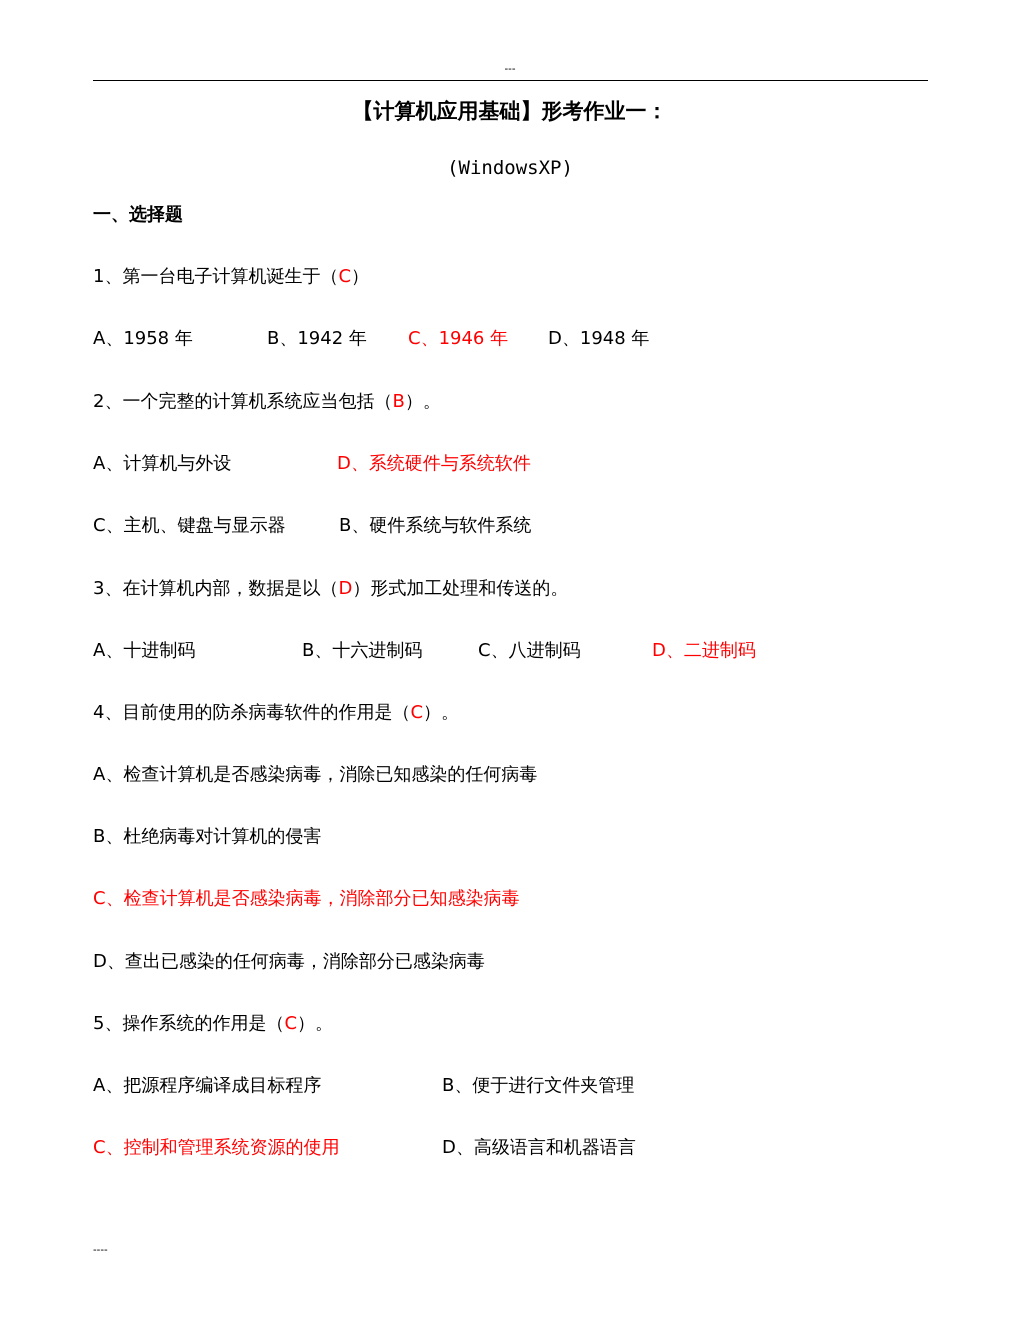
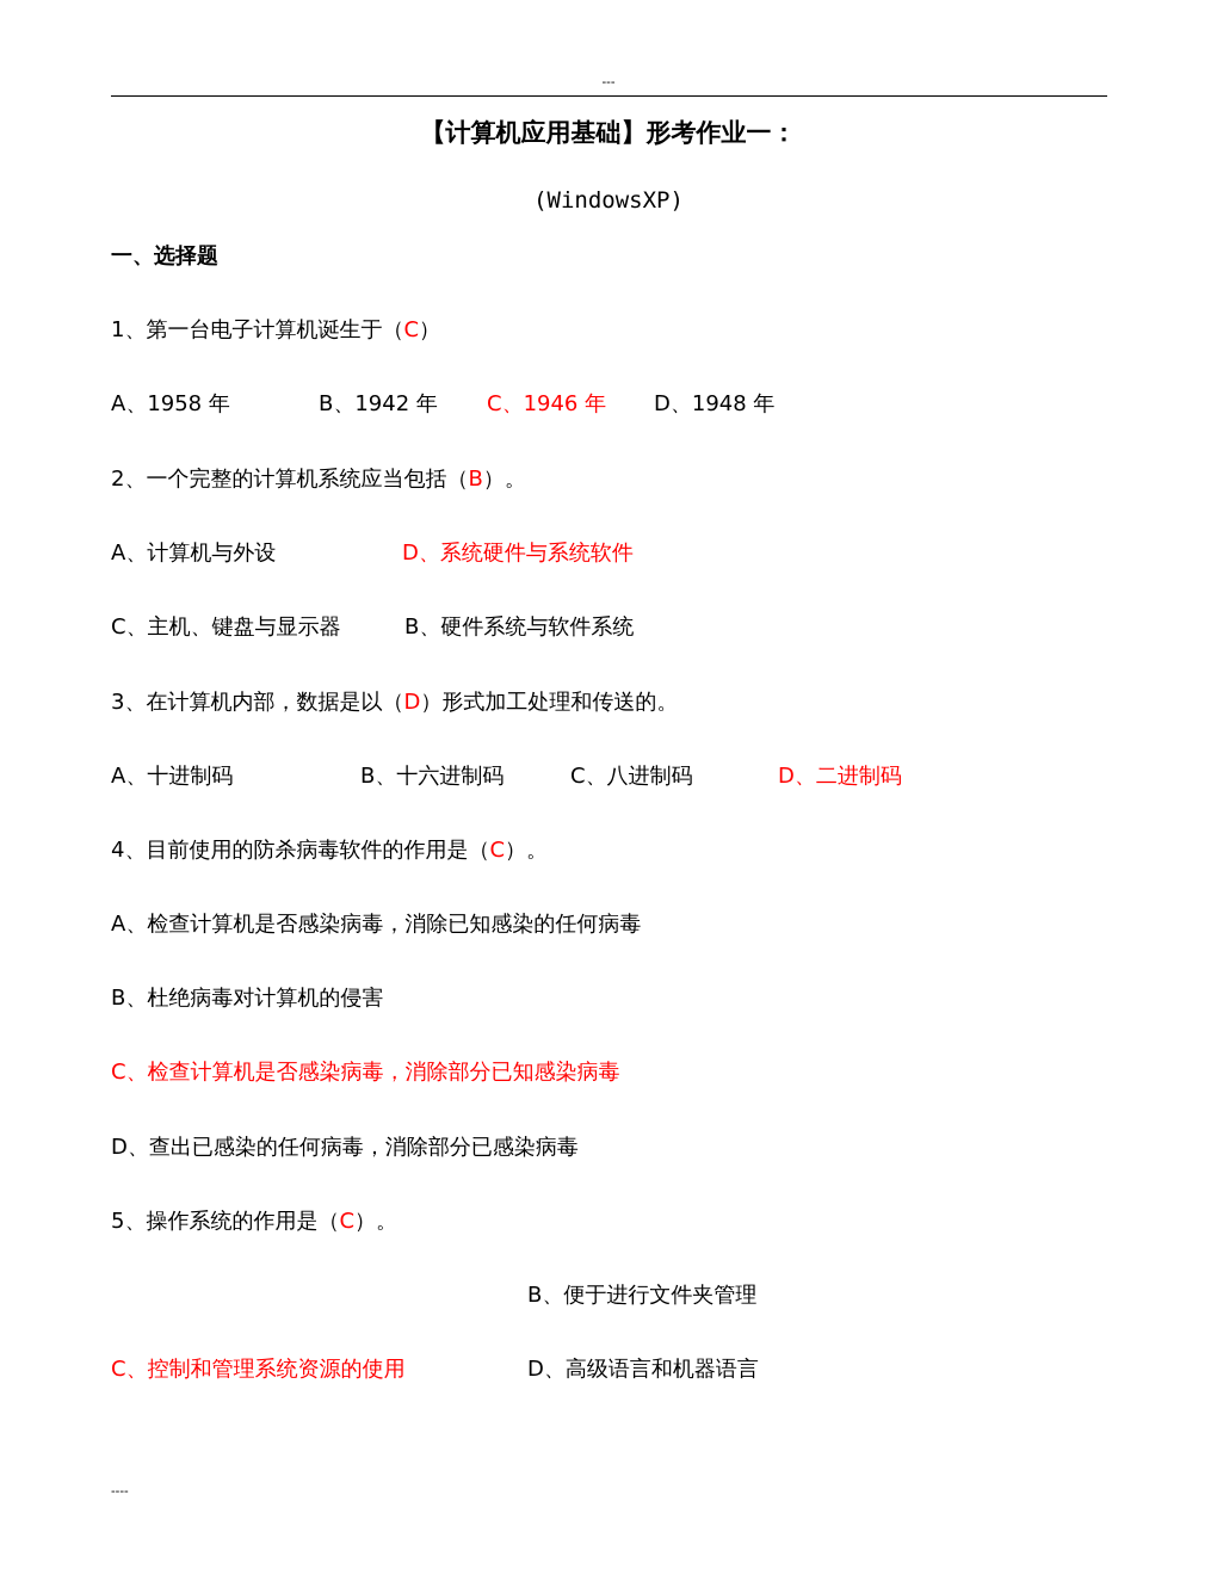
  ---
  【计算机应用基础】形考作业一：
  (WindowsXP)
  一、选择题
  1、第一台电子计算机诞生于（C）
  A、1958 年
  B、1942 年
  C、1946 年
  D、1948 年
  2、一个完整的计算机系统应当包括（B）。
  A、计算机与外设
  D、系统硬件与系统软件
  C、主机、键盘与显示器
  B、硬件系统与软件系统
  3、在计算机内部，数据是以（D）形式加工处理和传送的。
  A、十进制码
  B、十六进制码
  C、八进制码
  D、二进制码
  4、目前使用的防杀病毒软件的作用是（C）。
  A、检查计算机是否感染病毒，消除已知感染的任何病毒
  B、杜绝病毒对计算机的侵害
  C、检查计算机是否感染病毒，消除部分已知感染病毒
  D、查出已感染的任何病毒，消除部分已感染病毒
  5、操作系统的作用是（C）。
- A、把源程序编译成目标程序
  B、便于进行文件夹管理
  C、控制和管理系统资源的使用
  D、高级语言和机器语言
  ----
